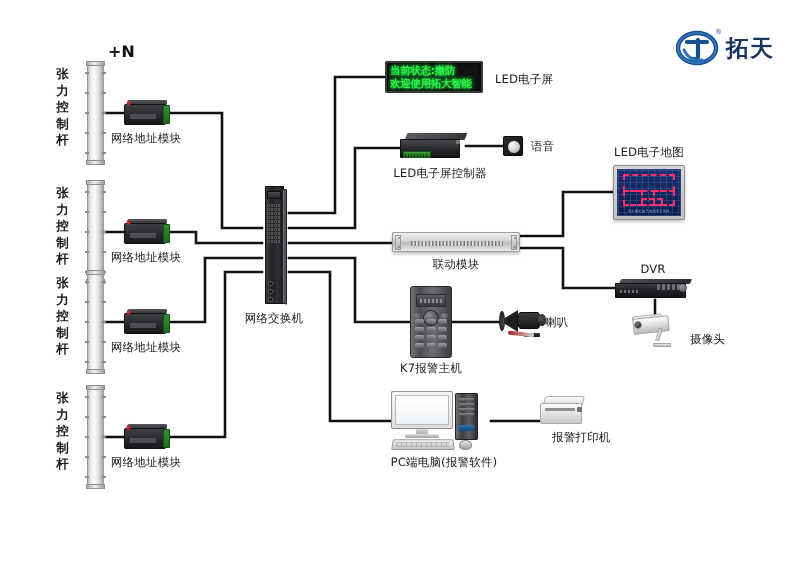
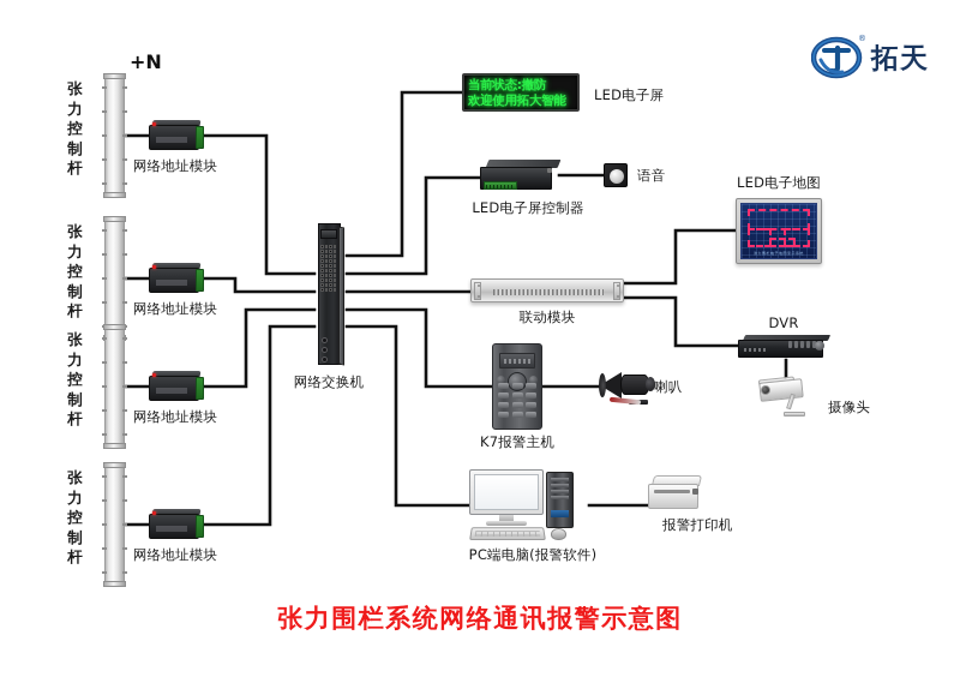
  ®
  拓天
  +N
  张力控制杆
  网络地址模块
  张力控制杆
  网络地址模块
  张力控制杆
  网络地址模块
  张力控制杆
  网络地址模块
  网络交换机
  当前状态:撤防
  欢迎使用拓大智能
  LED电子屏
  LED电子屏控制器
  语音
  联动模块
  LED电子地图
  DVR
  摄像头
  K7报警主机
  喇叭
  PC端电脑(报警软件)
  报警打印机
+ 张力围栏系统网络通讯报警示意图
